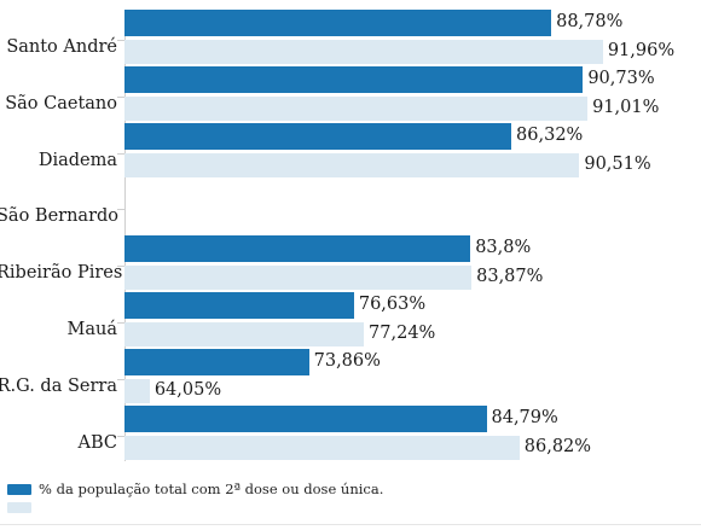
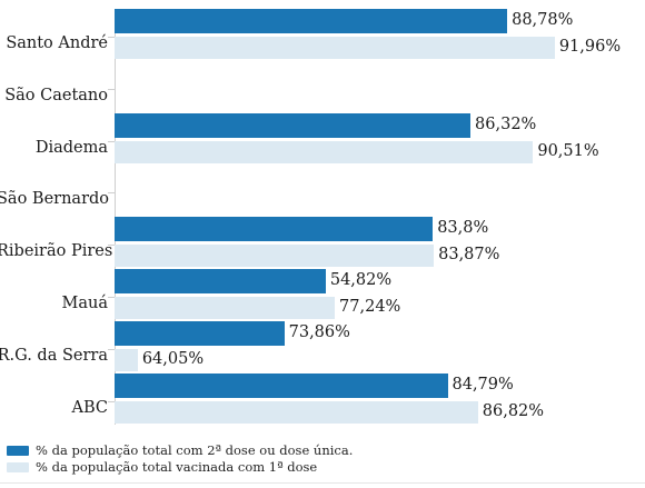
  Santo André
  São Caetano
  Diadema
  São Bernardo
  Ribeirão Pires
  Mauá
  R.G. da Serra
  ABC
  88,78%
  91,96%
- 90,73%
- 91,01%
  86,32%
  90,51%
  83,8%
  83,87%
- 76,63%
+ 54,82%
  77,24%
  73,86%
  64,05%
  84,79%
  86,82%
  % da população total com 2ª dose ou dose única.
+ % da população total vacinada com 1ª dose
